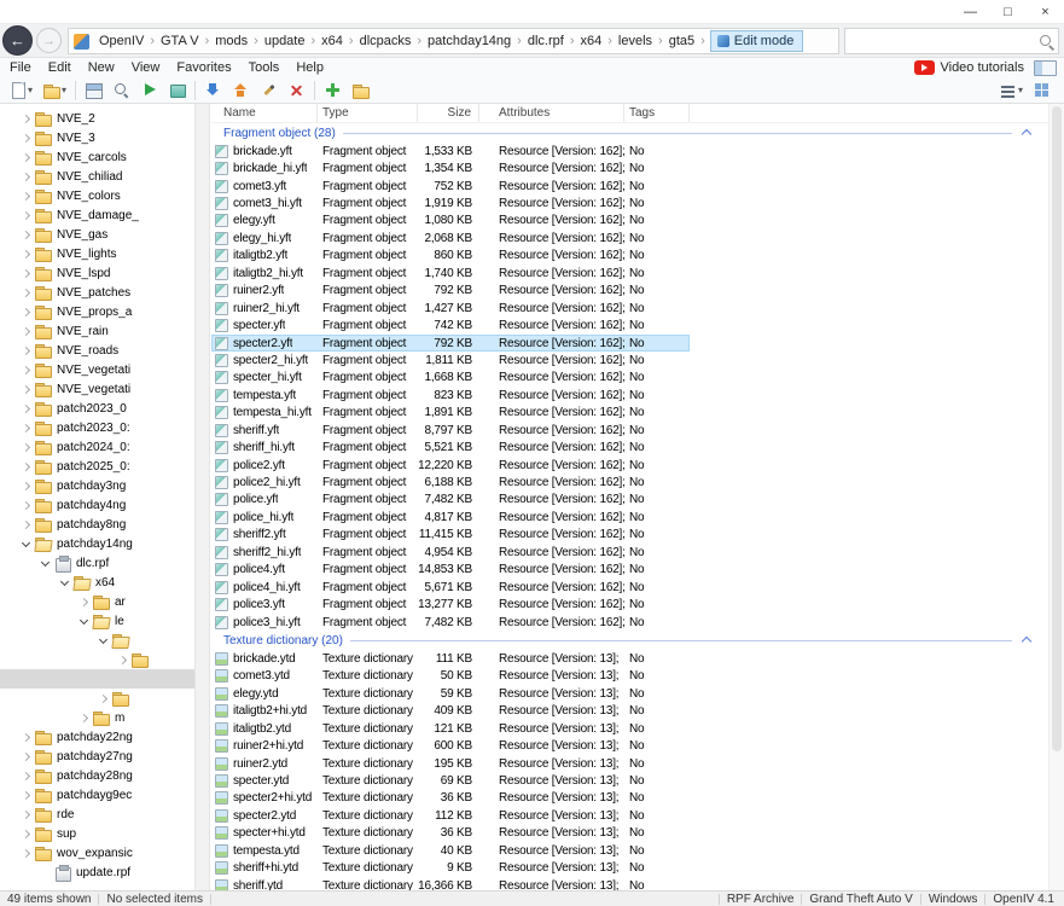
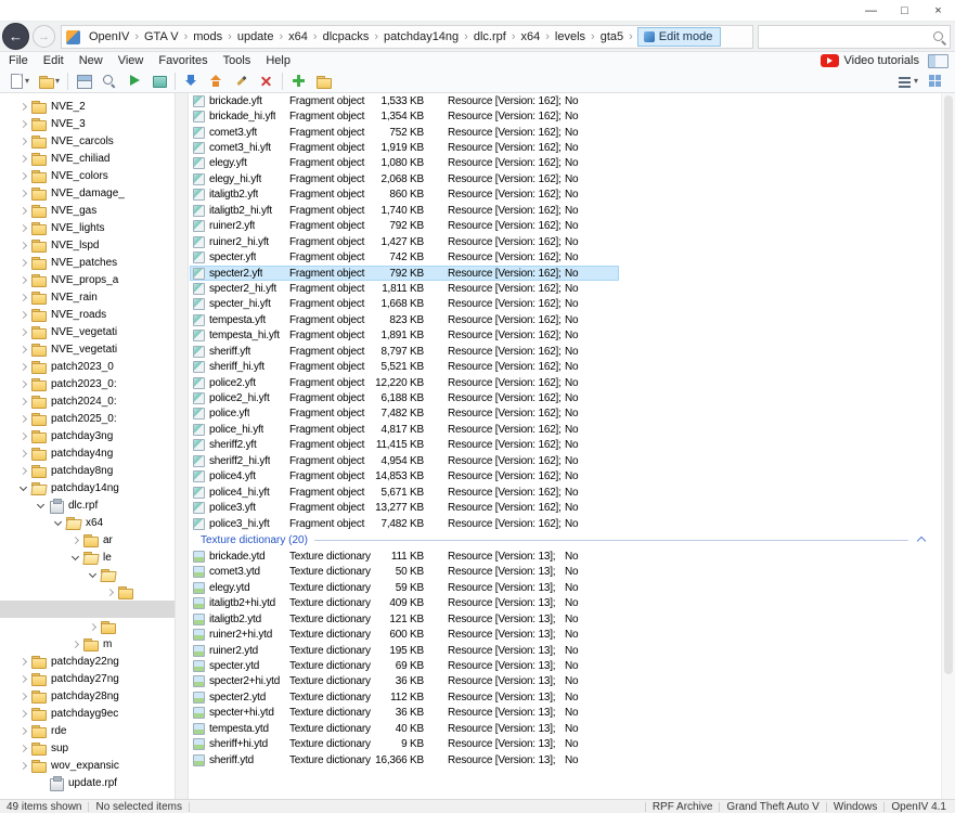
  —
  □
  ×
  ←
  →
  OpenIV
  ›
  GTA V
  ›
  mods
  ›
  update
  ›
  x64
  ›
  dlcpacks
  ›
  patchday14ng
  ›
  dlc.rpf
  ›
  x64
  ›
  levels
  ›
  gta5
  ›
  Edit mode
  File
  Edit
  New
  View
  Favorites
  Tools
  Help
  Video tutorials
  ▾
  ▾
  ▾
  NVE_2
  NVE_3
  NVE_carcols
  NVE_chiliad
  NVE_colors
  NVE_damage_
  NVE_gas
  NVE_lights
  NVE_lspd
  NVE_patches
  NVE_props_a
  NVE_rain
  NVE_roads
  NVE_vegetati
  NVE_vegetati
  patch2023_0
  patch2023_0:
  patch2024_0:
  patch2025_0:
  patchday3ng
  patchday4ng
  patchday8ng
  patchday14ng
  dlc.rpf
  x64
  ar
  le
  m
  patchday22ng
  patchday27ng
  patchday28ng
  patchdayg9ec
  rde
  sup
  wov_expansic
  update.rpf
- Name
- Type
- Size
- Attributes
- Tags
- Fragment object (28)
  brickade.yft
  Fragment object
  1,533 KB
  Resource [Version: 162];
  No
  brickade_hi.yft
  Fragment object
  1,354 KB
  Resource [Version: 162];
  No
  comet3.yft
  Fragment object
  752 KB
  Resource [Version: 162];
  No
  comet3_hi.yft
  Fragment object
  1,919 KB
  Resource [Version: 162];
  No
  elegy.yft
  Fragment object
  1,080 KB
  Resource [Version: 162];
  No
  elegy_hi.yft
  Fragment object
  2,068 KB
  Resource [Version: 162];
  No
  italigtb2.yft
  Fragment object
  860 KB
  Resource [Version: 162];
  No
  italigtb2_hi.yft
  Fragment object
  1,740 KB
  Resource [Version: 162];
  No
  ruiner2.yft
  Fragment object
  792 KB
  Resource [Version: 162];
  No
  ruiner2_hi.yft
  Fragment object
  1,427 KB
  Resource [Version: 162];
  No
  specter.yft
  Fragment object
  742 KB
  Resource [Version: 162];
  No
  specter2.yft
  Fragment object
  792 KB
  Resource [Version: 162];
  No
  specter2_hi.yft
  Fragment object
  1,811 KB
  Resource [Version: 162];
  No
  specter_hi.yft
  Fragment object
  1,668 KB
  Resource [Version: 162];
  No
  tempesta.yft
  Fragment object
  823 KB
  Resource [Version: 162];
  No
  tempesta_hi.yft
  Fragment object
  1,891 KB
  Resource [Version: 162];
  No
  sheriff.yft
  Fragment object
  8,797 KB
  Resource [Version: 162];
  No
  sheriff_hi.yft
  Fragment object
  5,521 KB
  Resource [Version: 162];
  No
  police2.yft
  Fragment object
  12,220 KB
  Resource [Version: 162];
  No
  police2_hi.yft
  Fragment object
  6,188 KB
  Resource [Version: 162];
  No
  police.yft
  Fragment object
  7,482 KB
  Resource [Version: 162];
  No
  police_hi.yft
  Fragment object
  4,817 KB
  Resource [Version: 162];
  No
  sheriff2.yft
  Fragment object
  11,415 KB
  Resource [Version: 162];
  No
  sheriff2_hi.yft
  Fragment object
  4,954 KB
  Resource [Version: 162];
  No
  police4.yft
  Fragment object
  14,853 KB
  Resource [Version: 162];
  No
  police4_hi.yft
  Fragment object
  5,671 KB
  Resource [Version: 162];
  No
  police3.yft
  Fragment object
  13,277 KB
  Resource [Version: 162];
  No
  police3_hi.yft
  Fragment object
  7,482 KB
  Resource [Version: 162];
  No
  Texture dictionary (20)
  brickade.ytd
  Texture dictionary
  111 KB
  Resource [Version: 13];
  No
  comet3.ytd
  Texture dictionary
  50 KB
  Resource [Version: 13];
  No
  elegy.ytd
  Texture dictionary
  59 KB
  Resource [Version: 13];
  No
  italigtb2+hi.ytd
  Texture dictionary
  409 KB
  Resource [Version: 13];
  No
  italigtb2.ytd
  Texture dictionary
  121 KB
  Resource [Version: 13];
  No
  ruiner2+hi.ytd
  Texture dictionary
  600 KB
  Resource [Version: 13];
  No
  ruiner2.ytd
  Texture dictionary
  195 KB
  Resource [Version: 13];
  No
  specter.ytd
  Texture dictionary
  69 KB
  Resource [Version: 13];
  No
  specter2+hi.ytd
  Texture dictionary
  36 KB
  Resource [Version: 13];
  No
  specter2.ytd
  Texture dictionary
  112 KB
  Resource [Version: 13];
  No
  specter+hi.ytd
  Texture dictionary
  36 KB
  Resource [Version: 13];
  No
  tempesta.ytd
  Texture dictionary
  40 KB
  Resource [Version: 13];
  No
  sheriff+hi.ytd
  Texture dictionary
  9 KB
  Resource [Version: 13];
  No
  sheriff.ytd
  Texture dictionary
  16,366 KB
  Resource [Version: 13];
  No
  49 items shown
  No selected items
  RPF Archive
  Grand Theft Auto V
  Windows
  OpenIV 4.1
